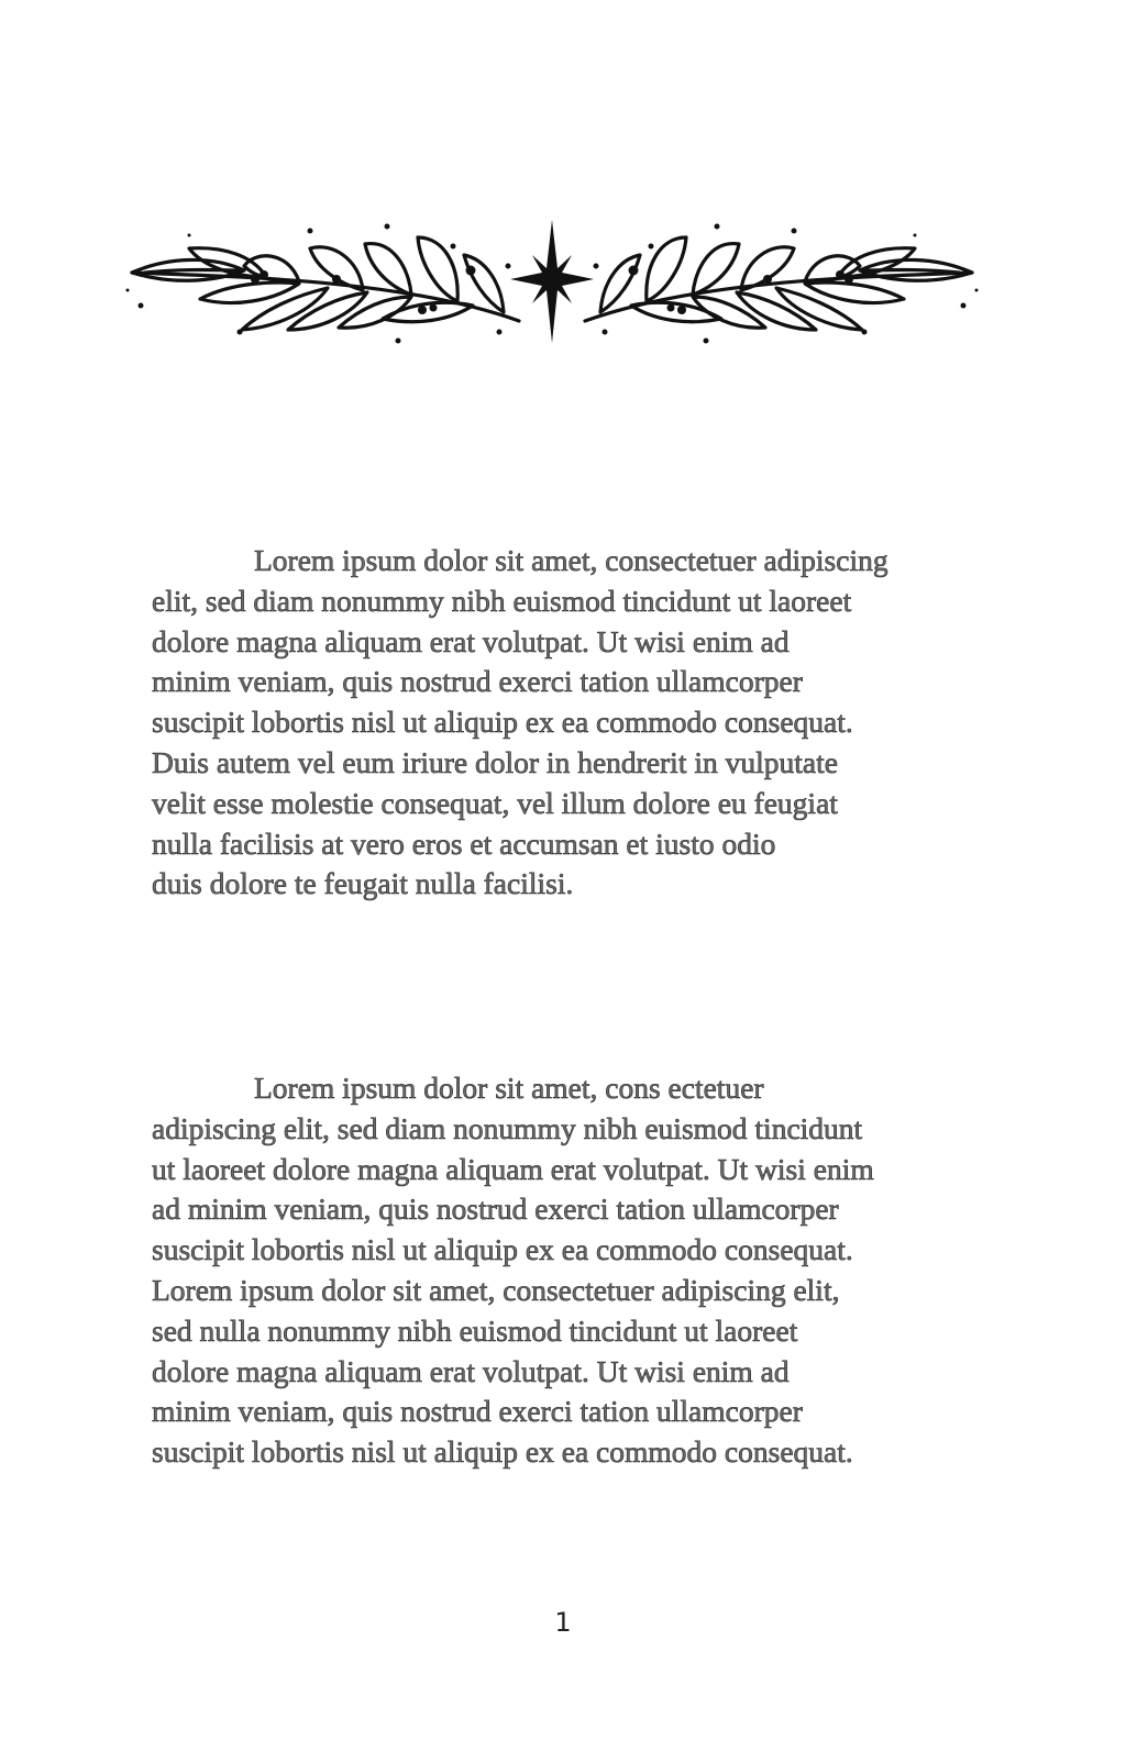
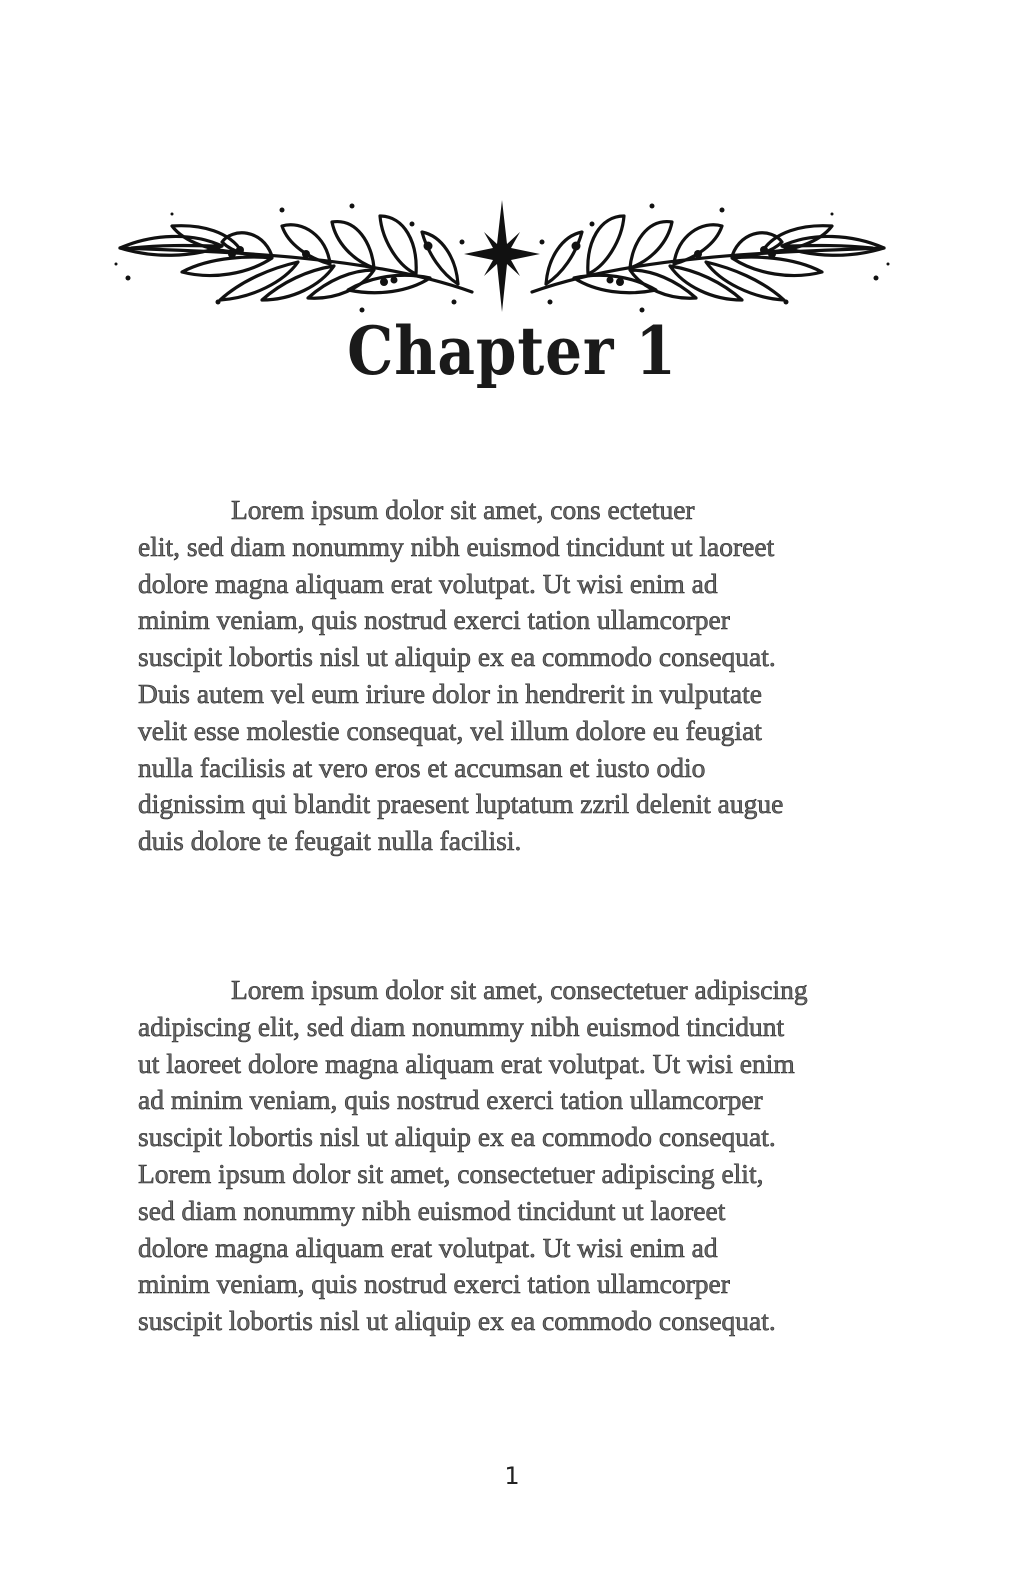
+ Chapter 1
- Lorem ipsum dolor sit amet, consectetuer adipiscing
+ Lorem ipsum dolor sit amet, cons ectetuer
  elit, sed diam nonummy nibh euismod tincidunt ut laoreet
  dolore magna aliquam erat volutpat. Ut wisi enim ad
  minim veniam, quis nostrud exerci tation ullamcorper
  suscipit lobortis nisl ut aliquip ex ea commodo consequat.
  Duis autem vel eum iriure dolor in hendrerit in vulputate
  velit esse molestie consequat, vel illum dolore eu feugiat
  nulla facilisis at vero eros et accumsan et iusto odio
+ dignissim qui blandit praesent luptatum zzril delenit augue
  duis dolore te feugait nulla facilisi.
- Lorem ipsum dolor sit amet, cons ectetuer
+ Lorem ipsum dolor sit amet, consectetuer adipiscing
  adipiscing elit, sed diam nonummy nibh euismod tincidunt
  ut laoreet dolore magna aliquam erat volutpat. Ut wisi enim
  ad minim veniam, quis nostrud exerci tation ullamcorper
  suscipit lobortis nisl ut aliquip ex ea commodo consequat.
  Lorem ipsum dolor sit amet, consectetuer adipiscing elit,
- sed nulla nonummy nibh euismod tincidunt ut laoreet
+ sed diam nonummy nibh euismod tincidunt ut laoreet
  dolore magna aliquam erat volutpat. Ut wisi enim ad
  minim veniam, quis nostrud exerci tation ullamcorper
  suscipit lobortis nisl ut aliquip ex ea commodo consequat.
  1
